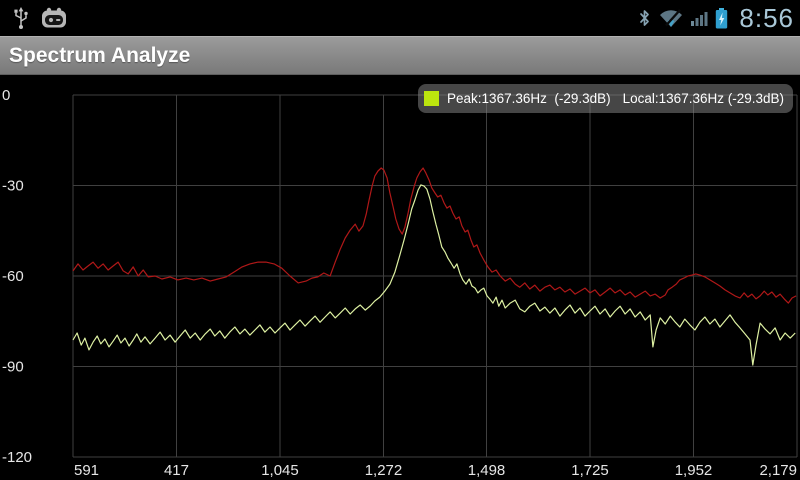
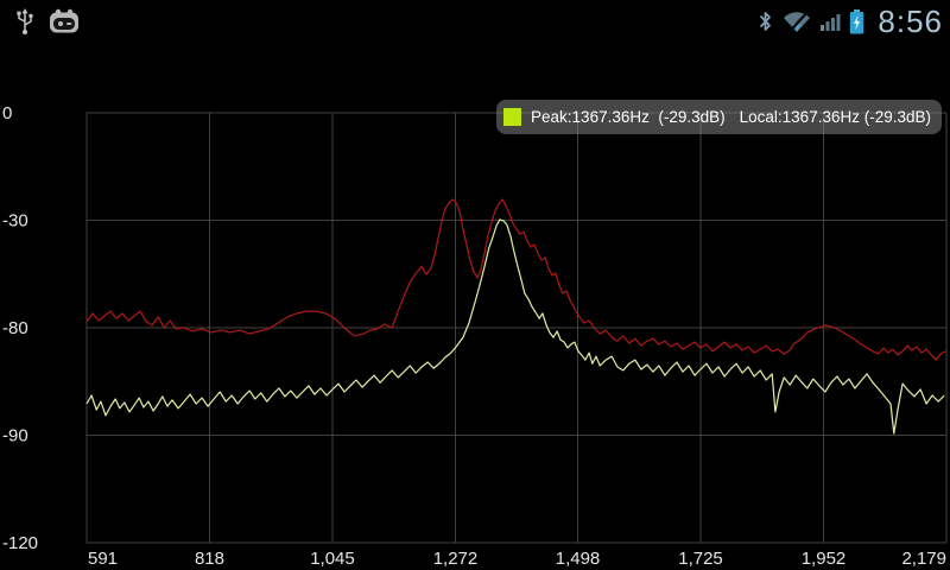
  8:56
- Spectrum Analyze
  0
  -30
- -60
+ -80
  -90
  -120
  591
- 417
+ 818
  1,045
  1,272
  1,498
  1,725
  1,952
  2,179
  Peak:1367.36Hz (-29.3dB)
  Local:1367.36Hz (-29.3dB)
